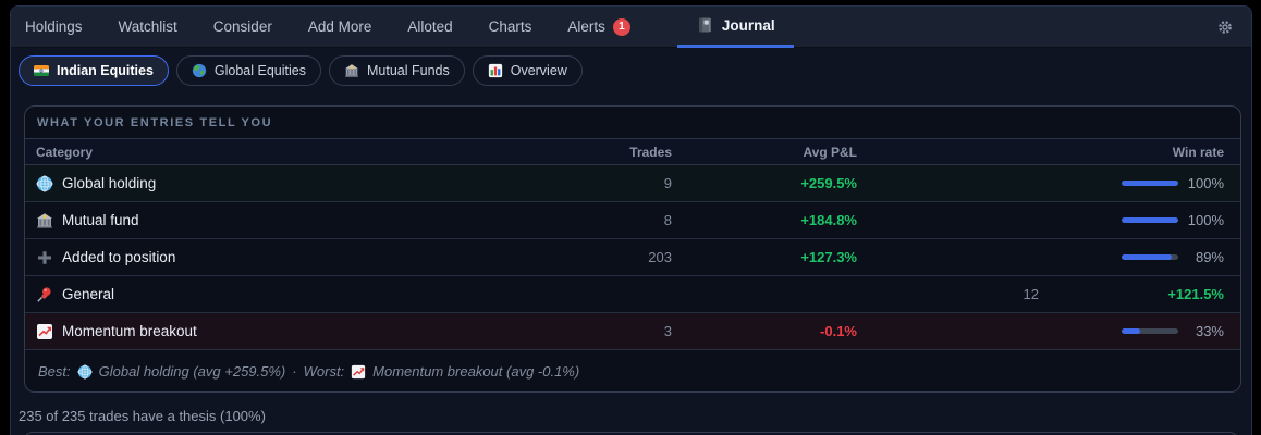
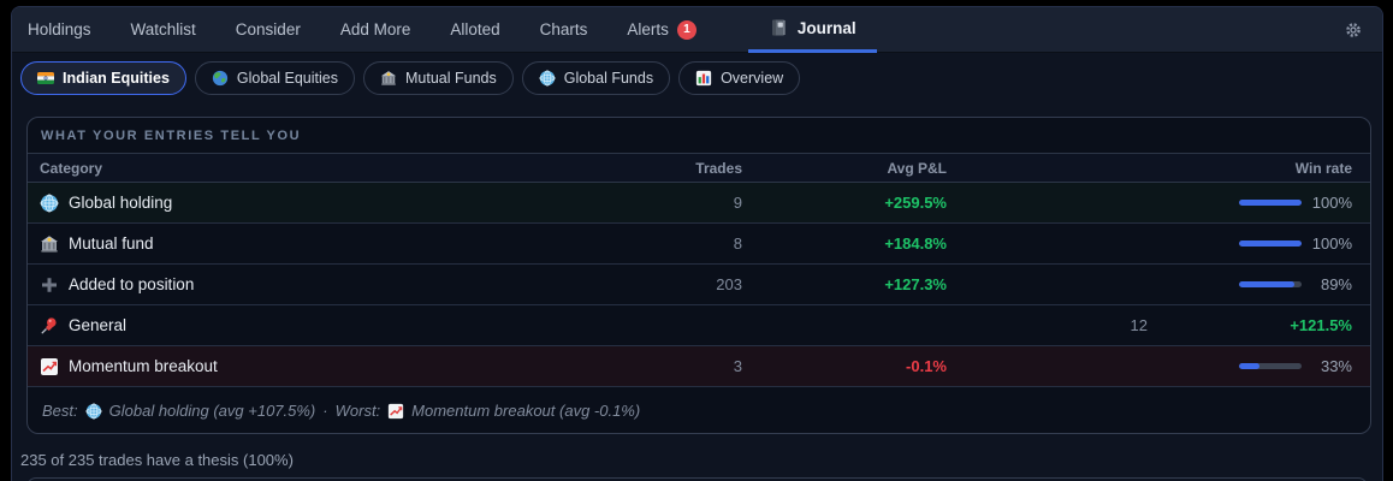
  Holdings
  Watchlist
  Consider
  Add More
  Alloted
  Charts
  Alerts
  1
  Journal
  Indian Equities
  Global Equities
  Mutual Funds
+ Global Funds
  Overview
  WHAT YOUR ENTRIES TELL YOU
  Category
  Trades
  Avg P&L
  Win rate
  Global holding
  9
  +259.5%
  100%
  Mutual fund
  8
  +184.8%
  100%
  Added to position
  203
  +127.3%
  89%
  General
  12
  +121.5%
  Momentum breakout
  3
  -0.1%
  33%
  Best:
- Global holding (avg +259.5%)
+ Global holding (avg +107.5%)
  ·
  Worst:
  Momentum breakout (avg -0.1%)
  235 of 235 trades have a thesis (100%)
